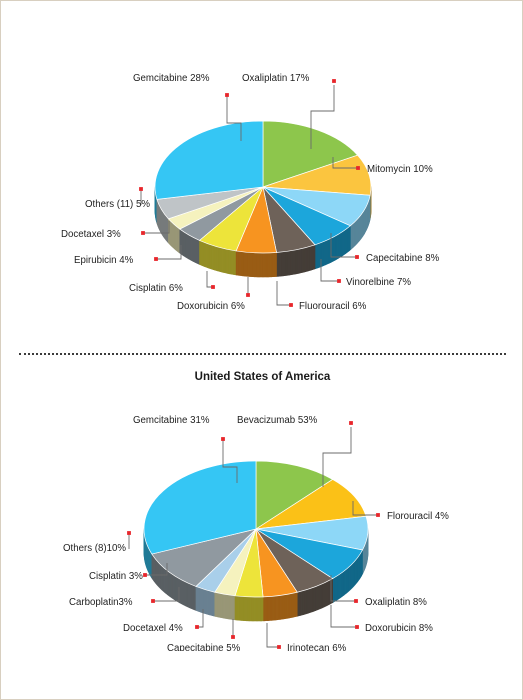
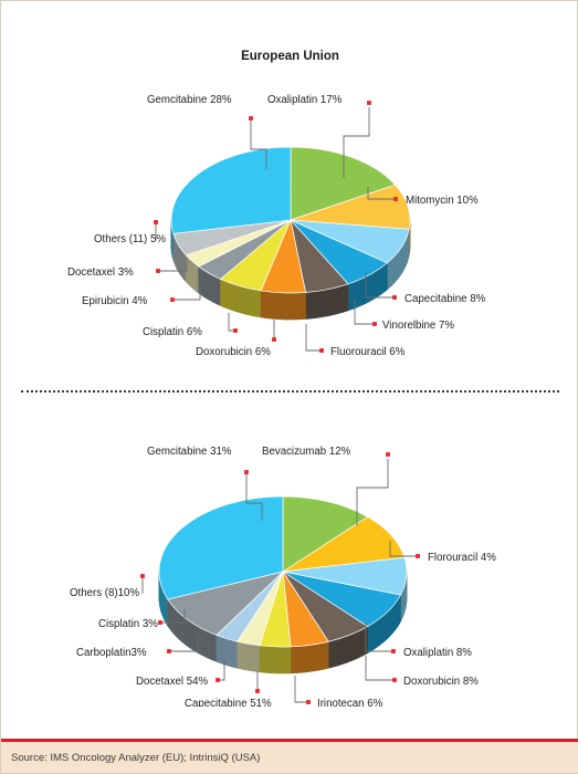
+ European Union
  Oxaliplatin 17%
  Mitomycin 10%
  Capecitabine 8%
  Vinorelbine 7%
  Fluorouracil 6%
  Doxorubicin 6%
  Cisplatin 6%
  Epirubicin 4%
  Docetaxel 3%
  Others (11) 5%
  Gemcitabine 28%
- United States of America
- Bevacizumab 53%
+ Bevacizumab 12%
  Florouracil 4%
  Oxaliplatin 8%
  Doxorubicin 8%
  Irinotecan 6%
- Capecitabine 5%
+ Capecitabine 51%
- Docetaxel 4%
+ Docetaxel 54%
  Carboplatin3%
  Cisplatin 3%
  Others (8)10%
  Gemcitabine 31%
+ Source: IMS Oncology Analyzer (EU); IntrinsiQ (USA)
